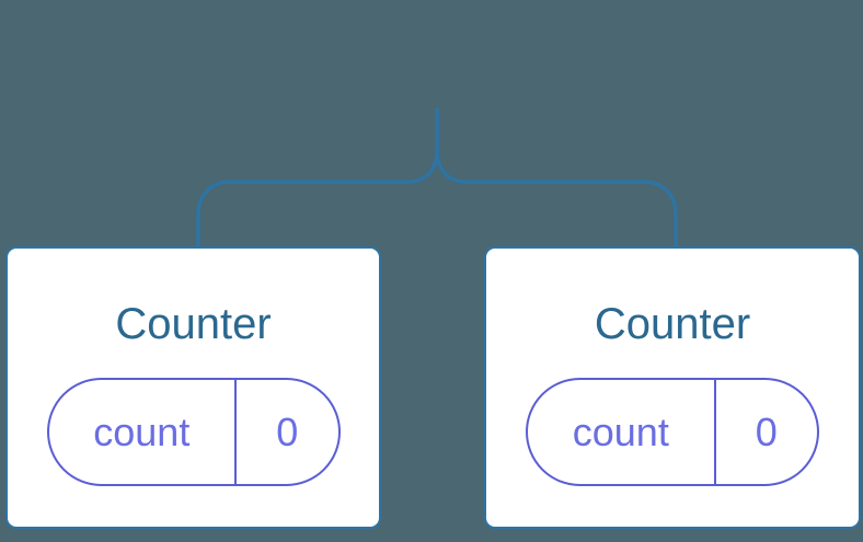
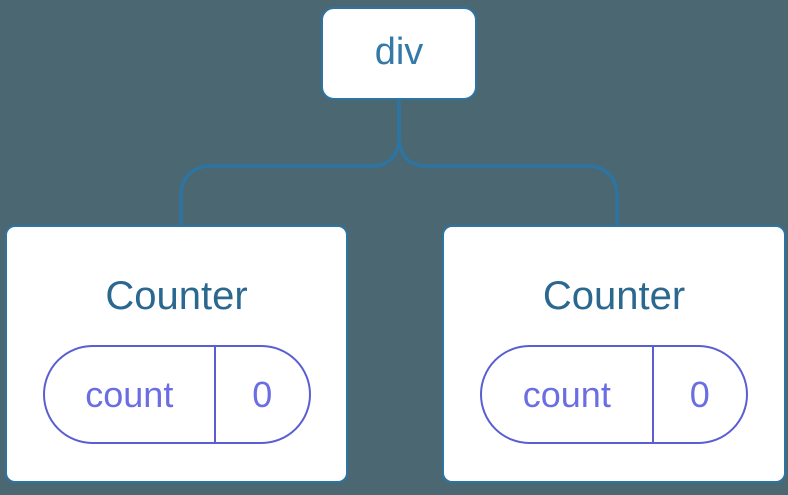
+ div
  Counter
  count
  0
  Counter
  count
  0
